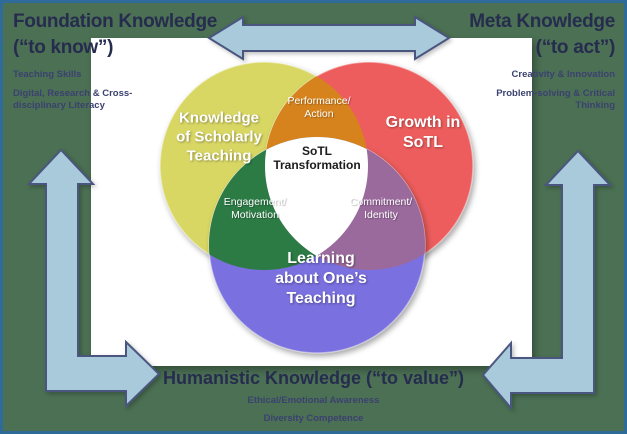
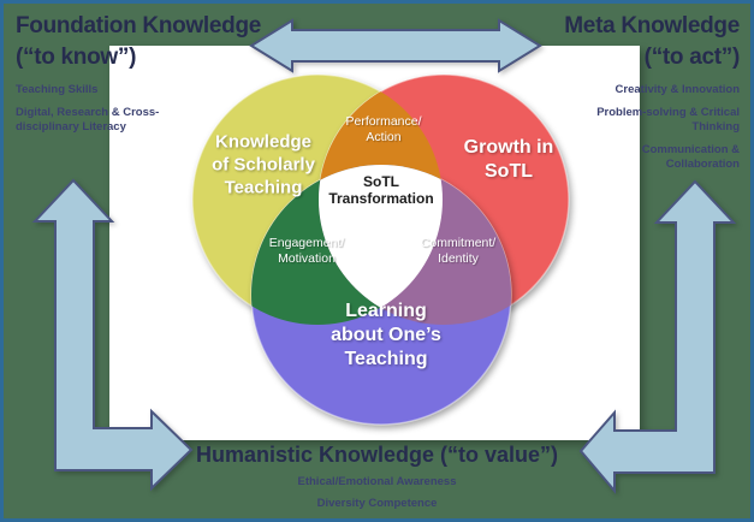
  Knowledge
  of Scholarly
  Teaching
  Growth in
  SoTL
  Learning
  about One’s
  Teaching
  Performance/
  Action
  Engagement/
  Motivation
  Commitment/
  Identity
  SoTL
  Transformation
  Foundation Knowledge
  (“to know”)
  Teaching Skills
  Digital, Research & Cross-
  disciplinary Literacy
  Meta Knowledge
  (“to act”)
  Creativity & Innovation
  Problem-solving & Critical
  Thinking
+ Communication &
+ Collaboration
  Humanistic Knowledge (“to value”)
  Ethical/Emotional Awareness
  Diversity Competence
